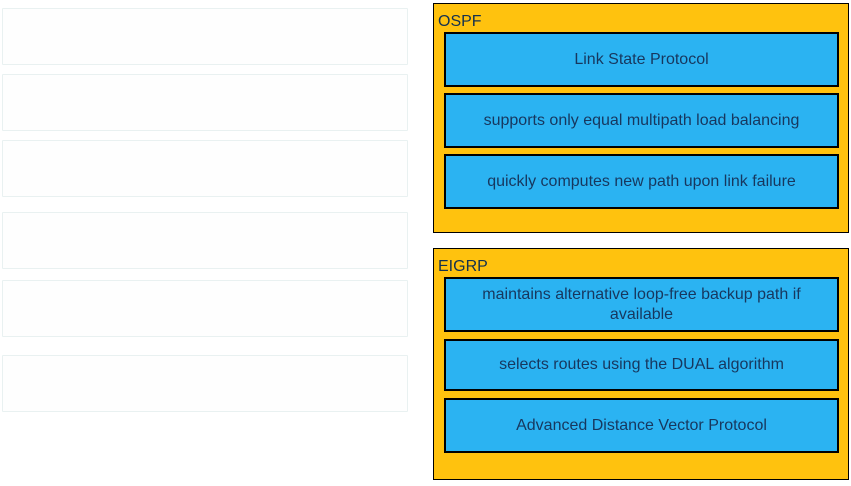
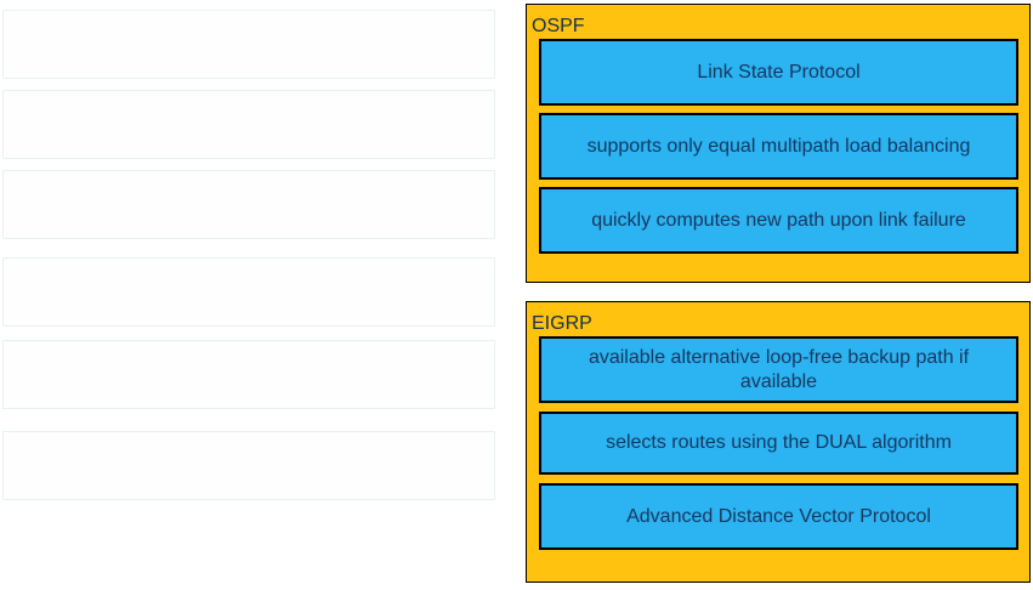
  OSPF
  Link State Protocol
  supports only equal multipath load balancing
  quickly computes new path upon link failure
  EIGRP
- maintains alternative loop-free backup path if available
+ available alternative loop-free backup path if available
  selects routes using the DUAL algorithm
  Advanced Distance Vector Protocol
